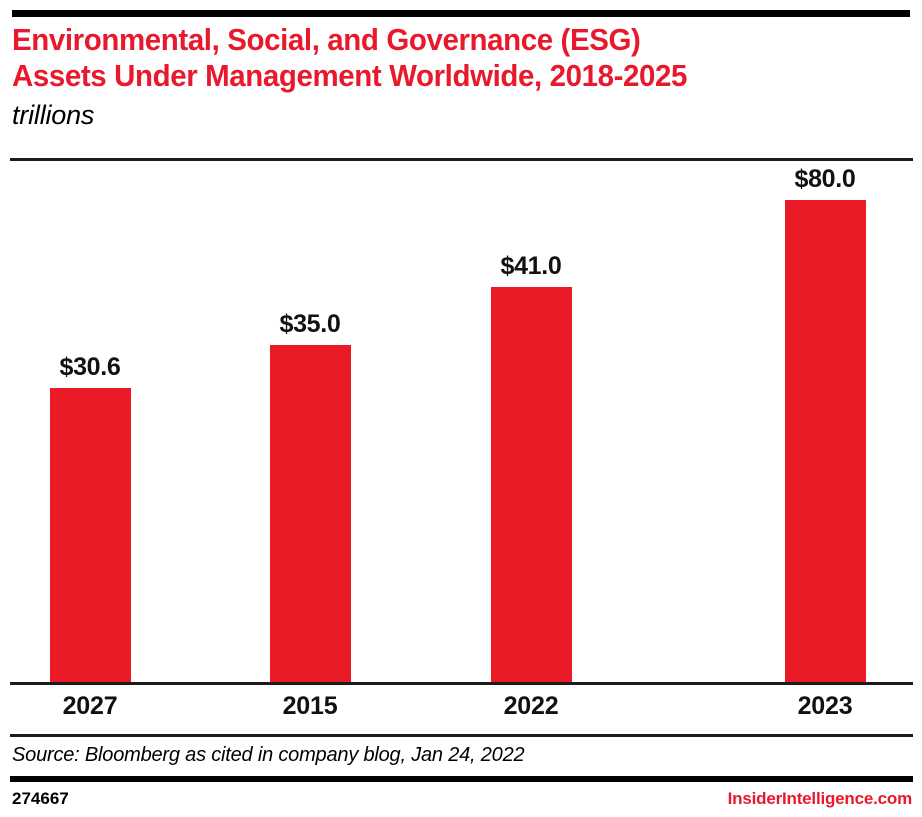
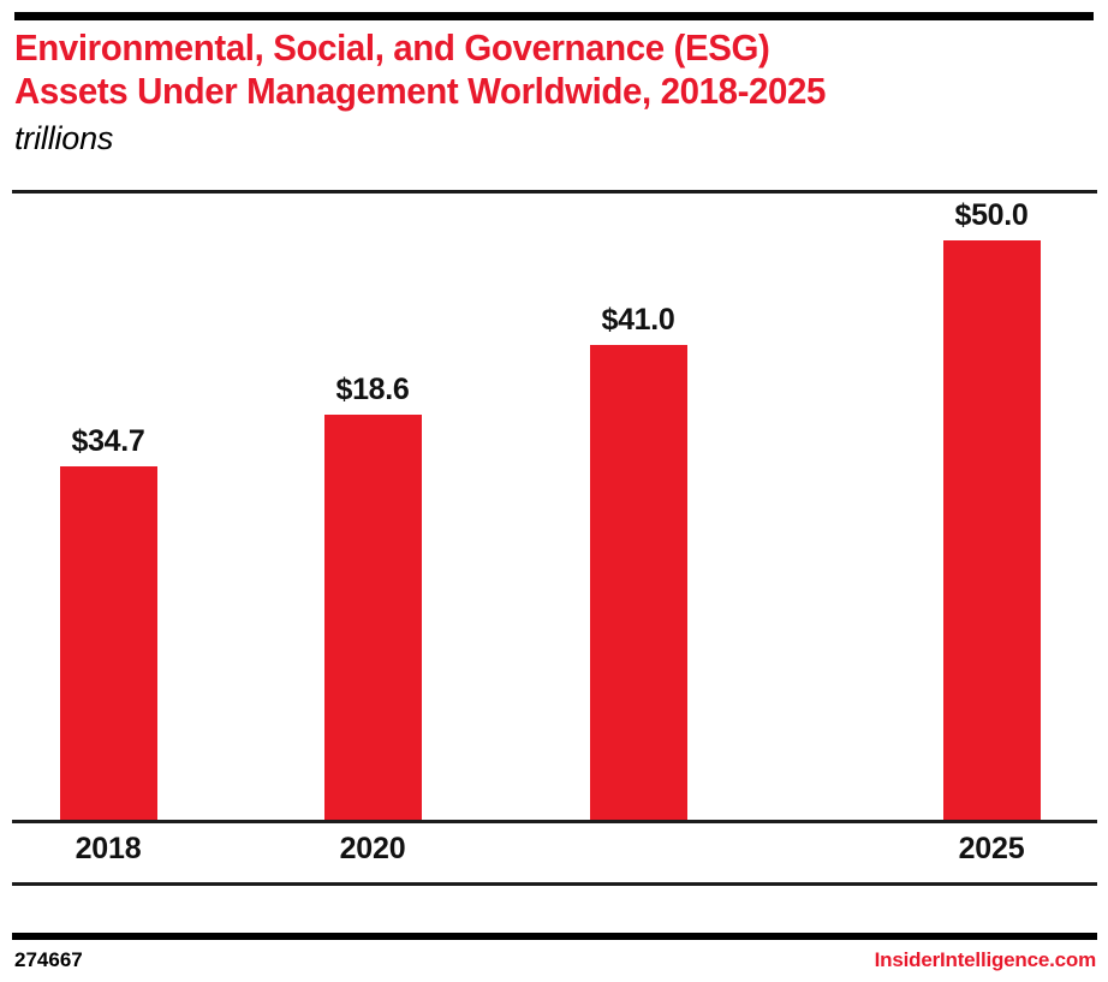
  Environmental, Social, and Governance (ESG)
  Assets Under Management Worldwide, 2018-2025
  trillions
- $30.6
+ $34.7
- $35.0
+ $18.6
  $41.0
- $80.0
+ $50.0
- Source: Bloomberg as cited in company blog, Jan 24, 2022
  274667
  InsiderIntelligence.com
- 2027
+ 2018
- 2015
+ 2020
- 2022
- 2023
+ 2025
